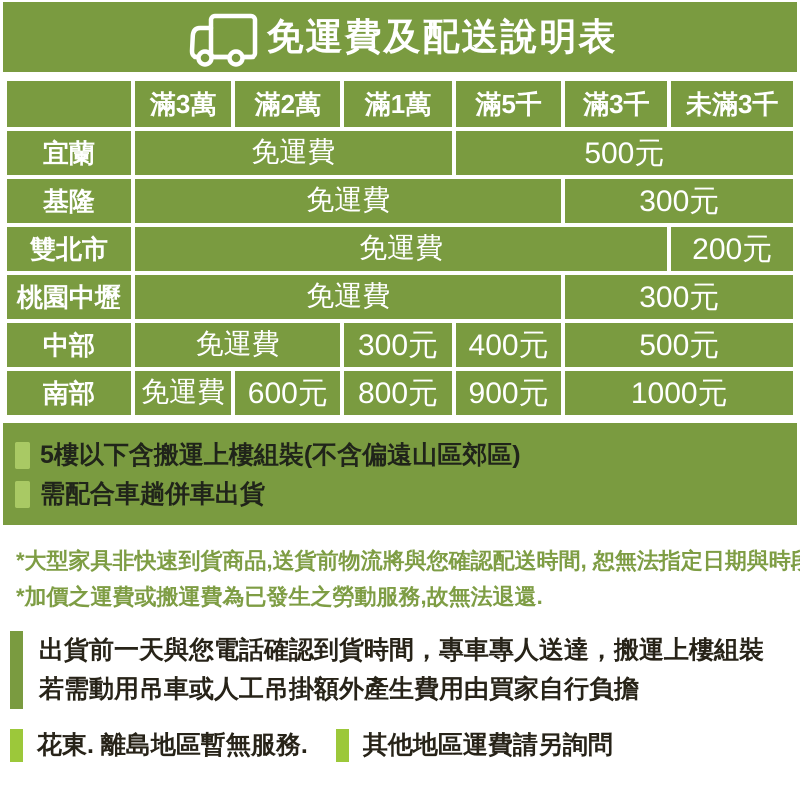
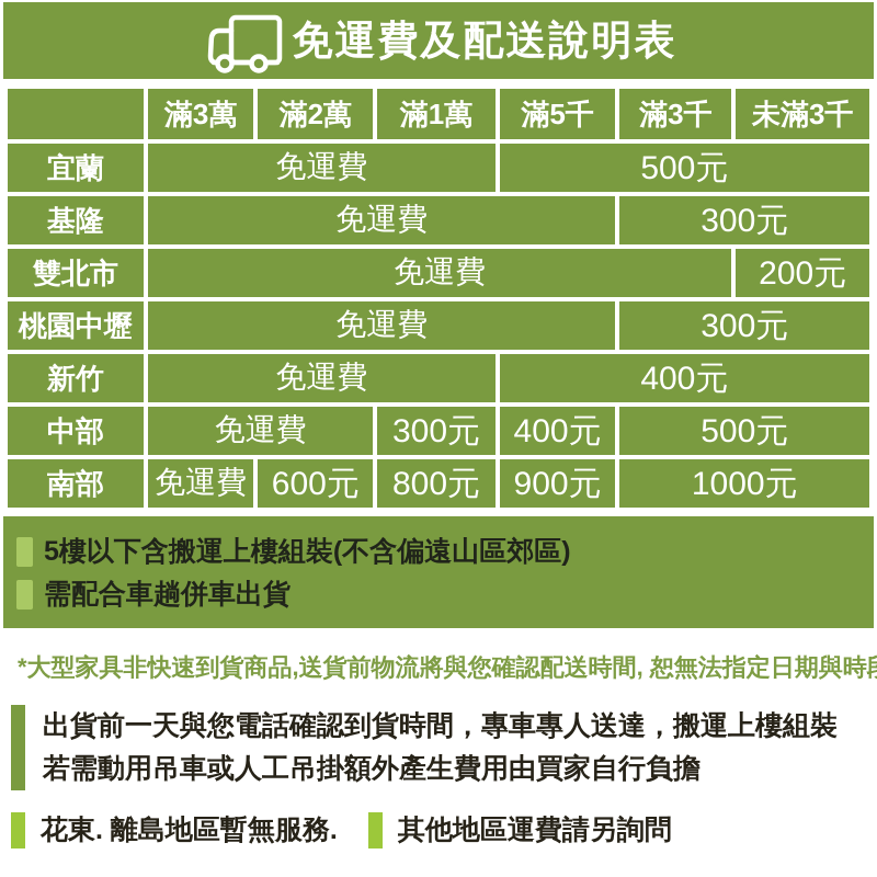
  免運費及配送說明表
  	滿3萬	滿2萬	滿1萬	滿5千	滿3千	未滿3千
  宜蘭	免運費	500元
  基隆	免運費	300元
  雙北市	免運費	200元
  桃園中壢	免運費	300元
+ 新竹	免運費	400元
  中部	免運費	300元	400元	500元
  南部	免運費	600元	800元	900元	1000元
  5樓以下含搬運上樓組裝(不含偏遠山區郊區)
  需配合車趟併車出貨
  *大型家具非快速到貨商品,送貨前物流將與您確認配送時間, 恕無法指定日期與時
- *加價之運費或搬運費為已發生之勞動服務,故無法退還.
  出貨前一天與您電話確認到貨時間，專車專人送達，搬運上樓組裝
  若需動用吊車或人工吊掛額外產生費用由買家自行負擔
  花東. 離島地區暫無服務.
  其他地區運費請另詢問
